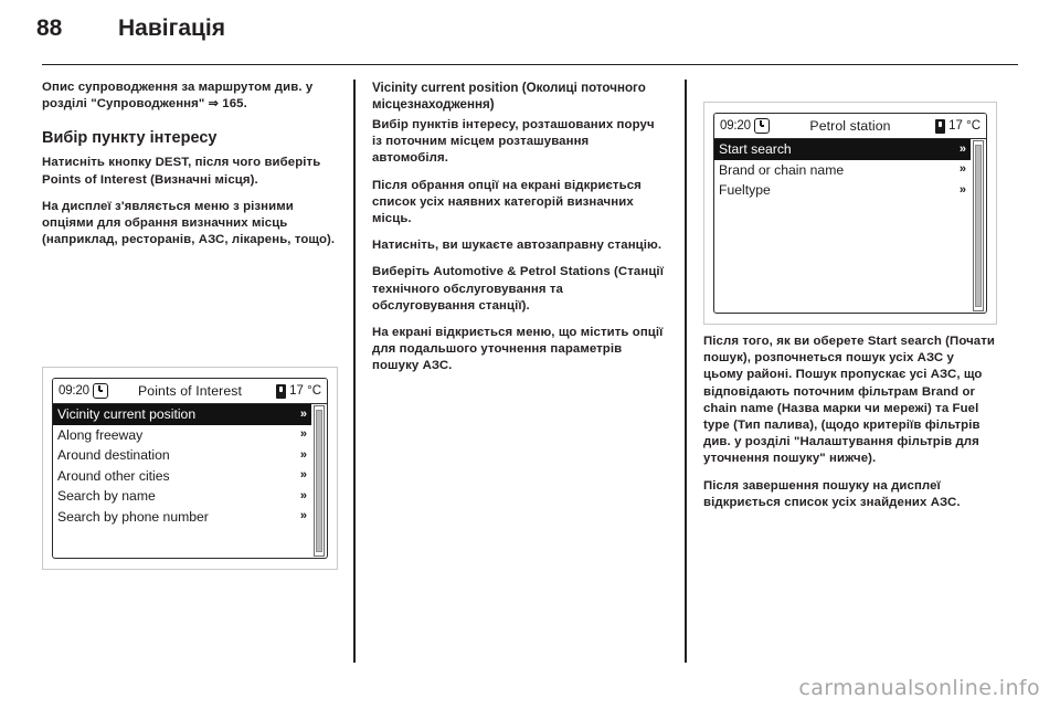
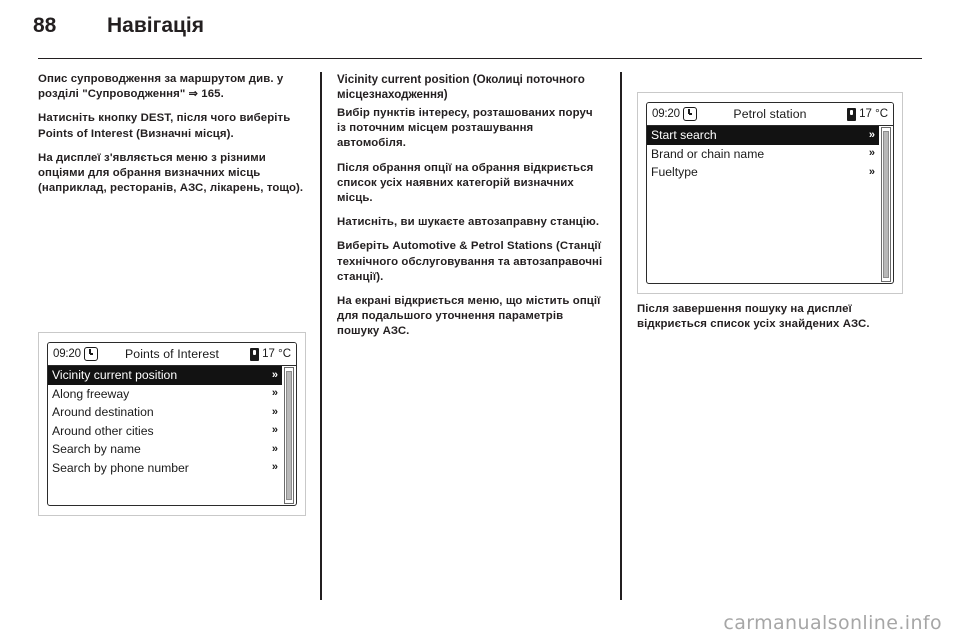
  88
  Навігація
  Опис супроводження за маршрутом див. у розділі "Супроводження" ⇒ 165.
- Вибір пункту інтересу
  Натисніть кнопку DEST, після чого виберіть Points of Interest (Визначні місця).
  На дисплеї з'являється меню з різними опціями для обрання визначних місць (наприклад, ресторанів, АЗС, лікарень, тощо).
  Vicinity current position (Околиці поточного місцезнаходження)
  Вибір пунктів інтересу, розташованих поруч із поточним місцем розташування автомобіля.
- Після обрання опції на екрані відкриється список усіх наявних категорій визначних місць.
+ Після обрання опції на обрання відкриється список усіх наявних категорій визначних місць.
  Натисніть, ви шукаєте автозаправну станцію.
- Виберіть Automotive & Petrol Stations (Станції технічного обслуговування та обслуговування станції).
+ Виберіть Automotive & Petrol Stations (Станції технічного обслуговування та автозаправочні станції).
  На екрані відкриється меню, що містить опції для подальшого уточнення параметрів пошуку АЗС.
- Після того, як ви оберете Start search (Почати пошук), розпочнеться пошук усіх АЗС у цьому районі. Пошук пропускає усі АЗС, що відповідають поточним фільтрам Brand or chain name (Назва марки чи мережі) та Fuel type (Тип палива), (щодо критеріїв фільтрів див. у розділі "Налаштування фільтрів для уточнення пошуку" нижче).
  Після завершення пошуку на дисплеї відкриється список усіх знайдених АЗС.
  09:20
  Points of Interest
  17 °C
  Vicinity current position
  »
  Along freeway
  »
  Around destination
  »
  Around other cities
  »
  Search by name
  »
  Search by phone number
  »
  09:20
  Petrol station
  17 °C
  Start search
  »
  Brand or chain name
  »
  Fueltype
  »
  carmanualsonline.info
